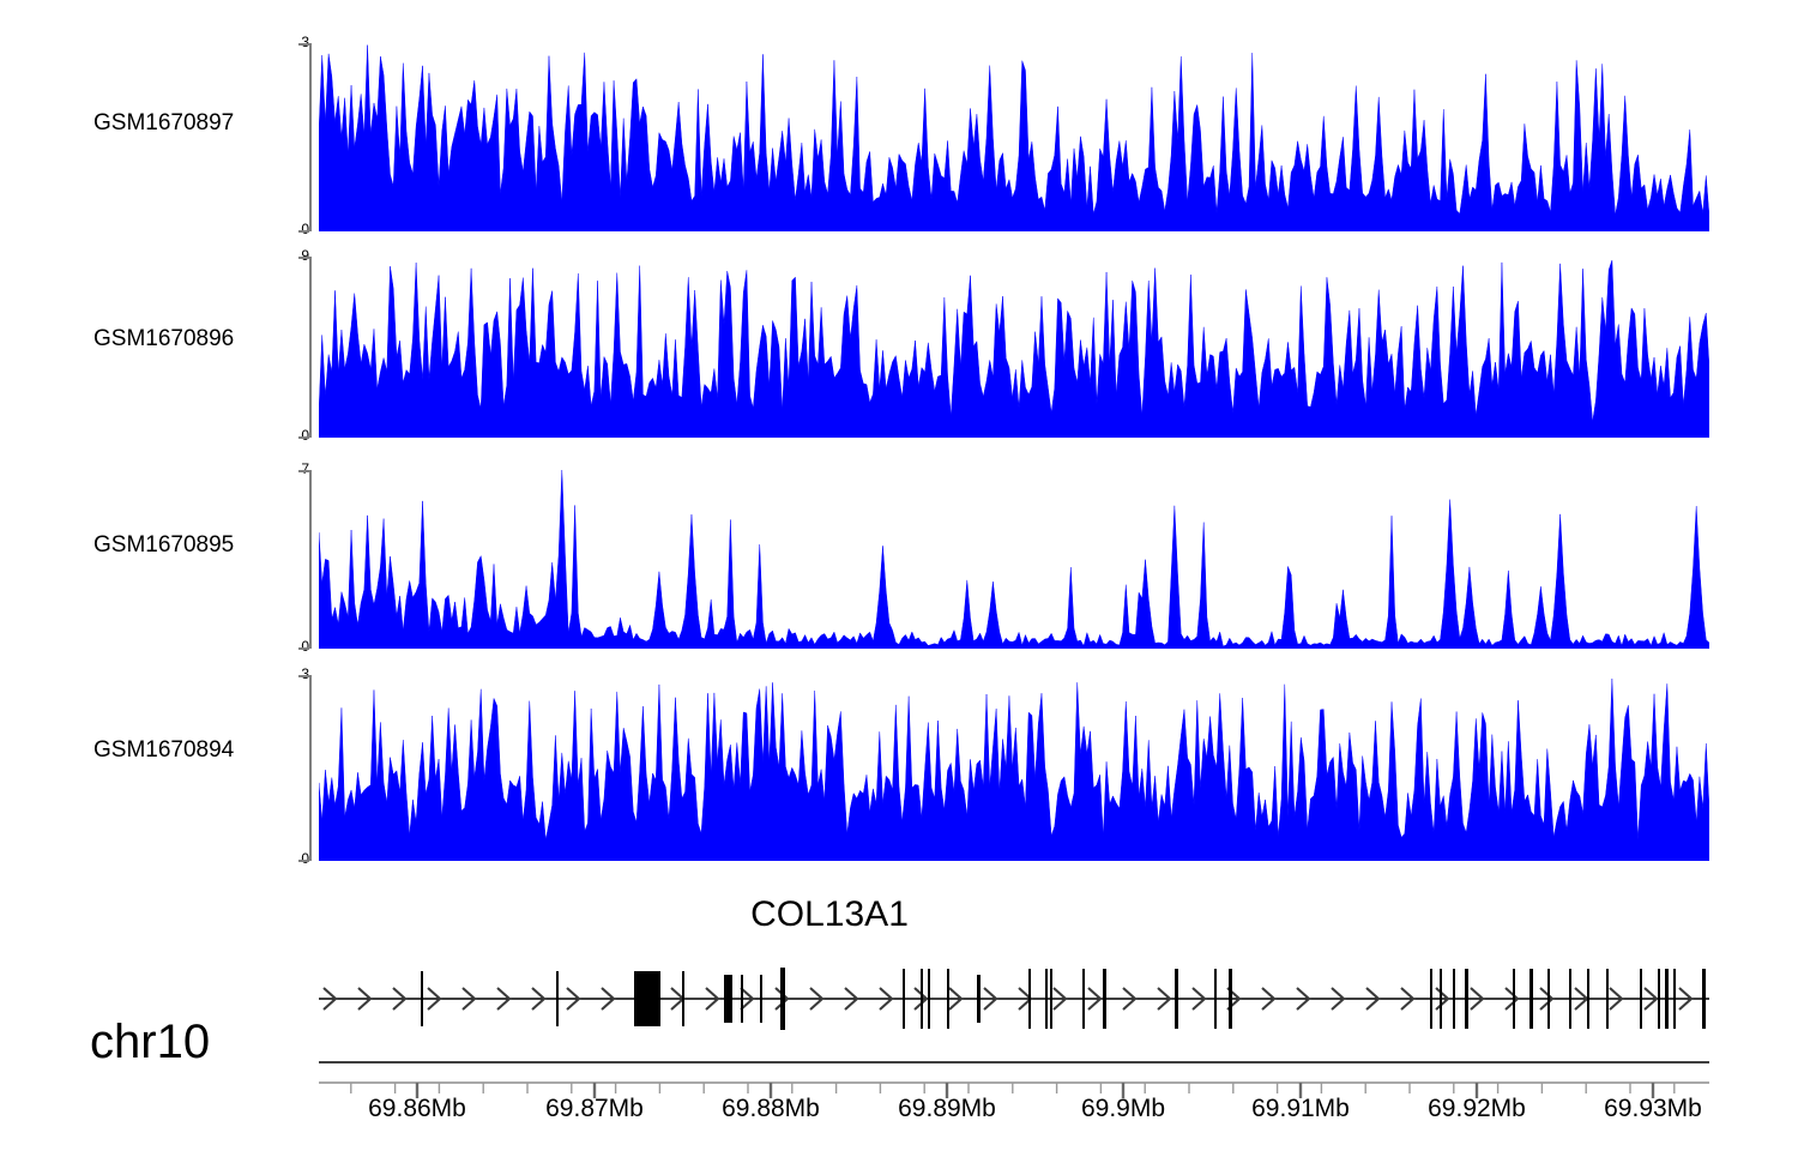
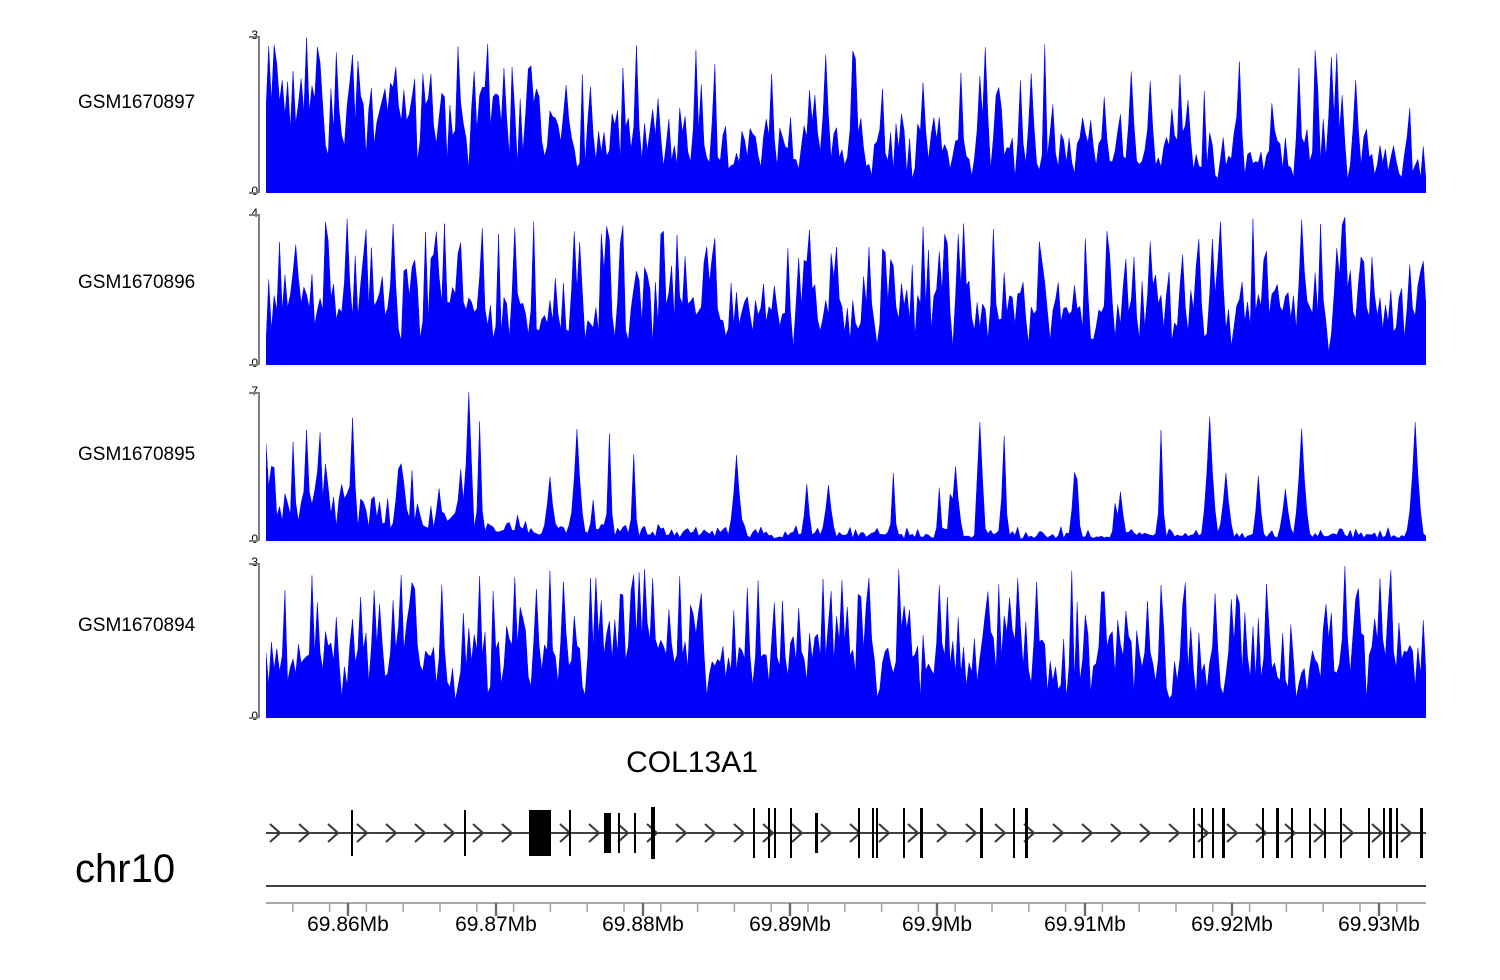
  GSM1670897
  3
  0
  GSM1670896
- 9
+ 4
  0
  GSM1670895
  7
  0
  GSM1670894
  3
  0
  COL13A1
  chr10
  69.86Mb
  69.87Mb
  69.88Mb
  69.89Mb
  69.9Mb
  69.91Mb
  69.92Mb
  69.93Mb
